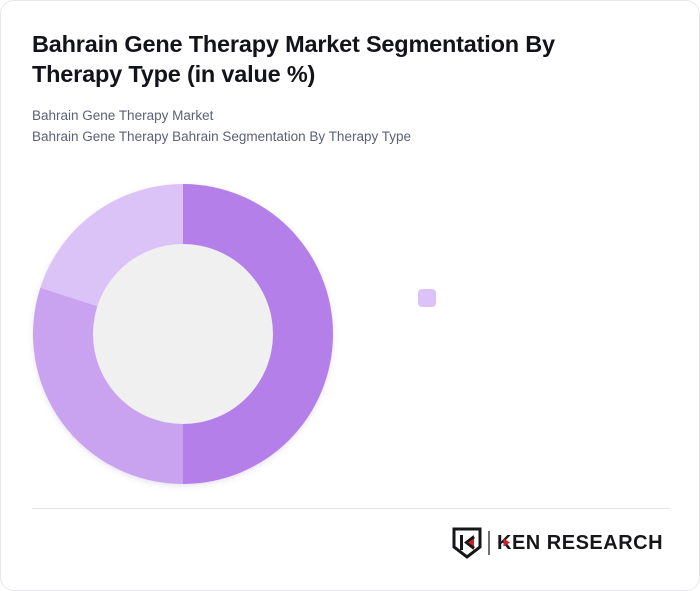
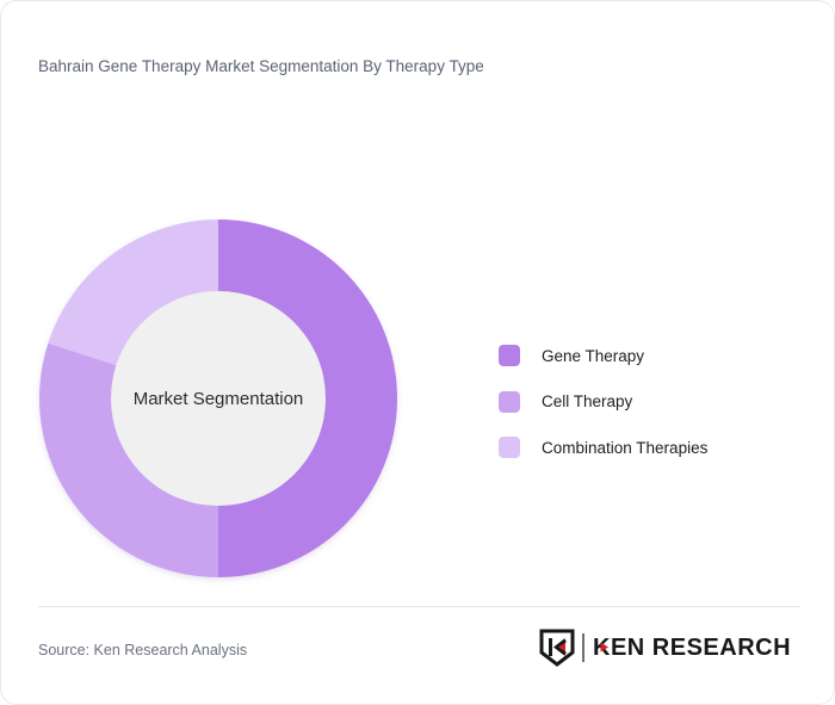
- Bahrain Gene Therapy Market Segmentation By Therapy Type (in value %)
- Bahrain Gene Therapy Market
- Bahrain Gene Therapy Bahrain Segmentation By Therapy Type
+ Bahrain Gene Therapy Market Segmentation By Therapy Type
+ Market Segmentation
+ Gene Therapy
+ Cell Therapy
+ Combination Therapies
+ Source: Ken Research Analysis
  EN RESEARCH
